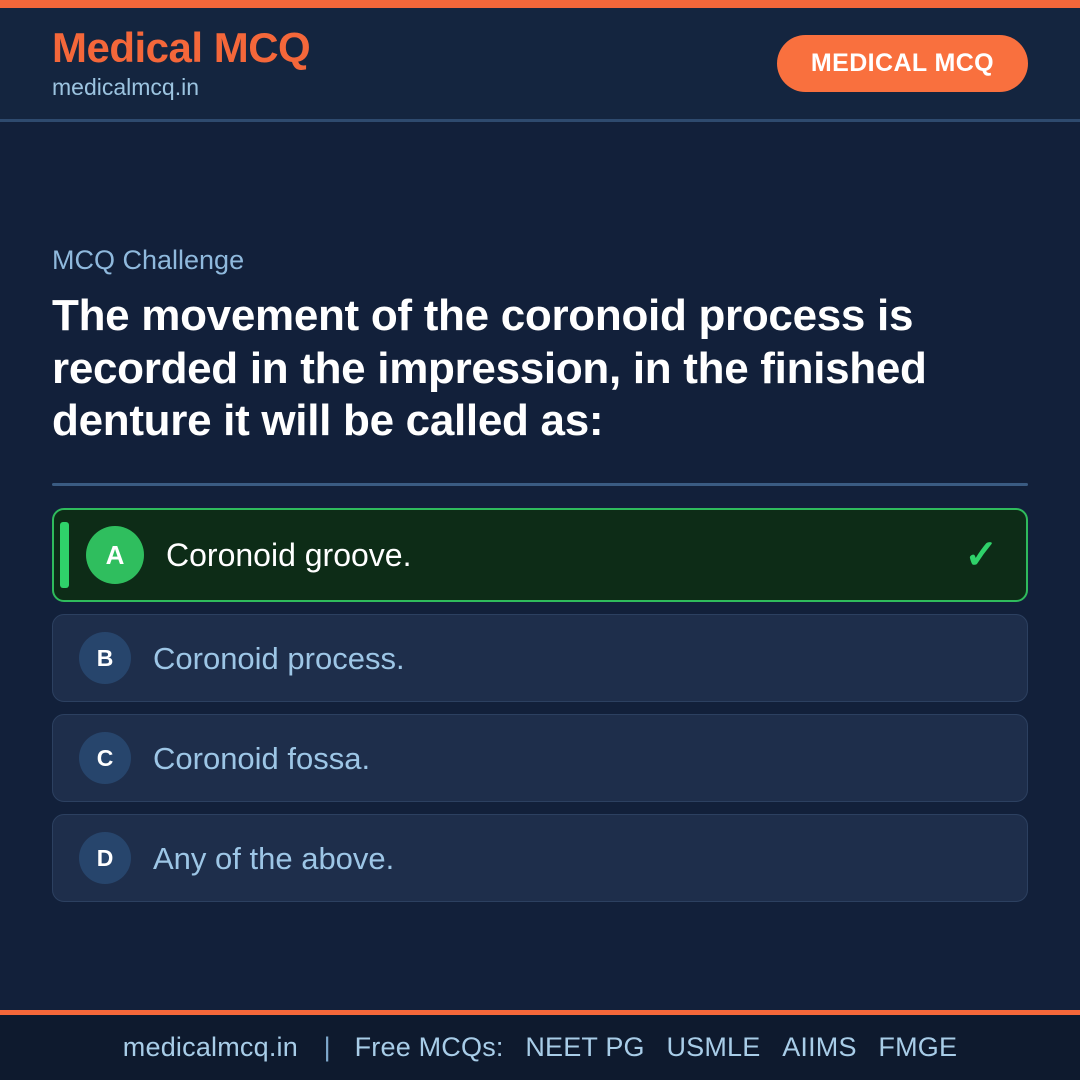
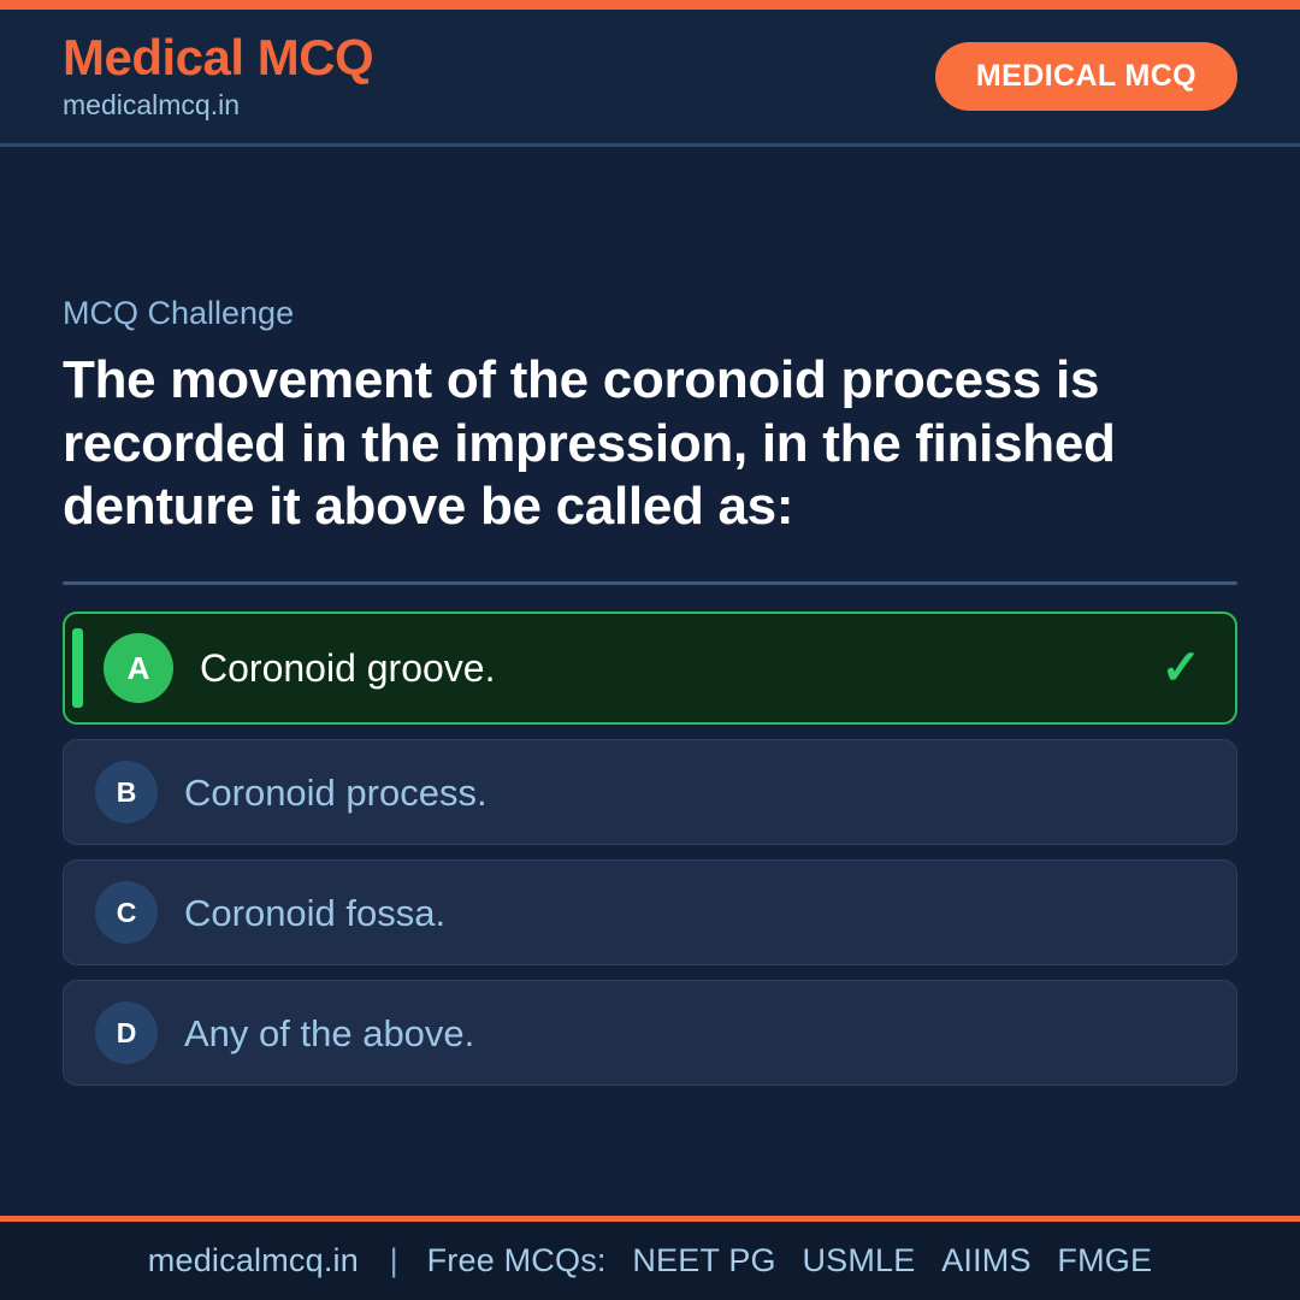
  Medical MCQ
  medicalmcq.in
  MEDICAL MCQ
  MCQ Challenge
- The movement of the coronoid process is recorded in the impression, in the finished denture it will be called as:
+ The movement of the coronoid process is recorded in the impression, in the finished denture it above be called as:
  A
  Coronoid groove.
  ✓
  B
  Coronoid process.
  C
  Coronoid fossa.
  D
  Any of the above.
  medicalmcq.in | Free MCQs: NEET PG USMLE AIIMS FMGE
